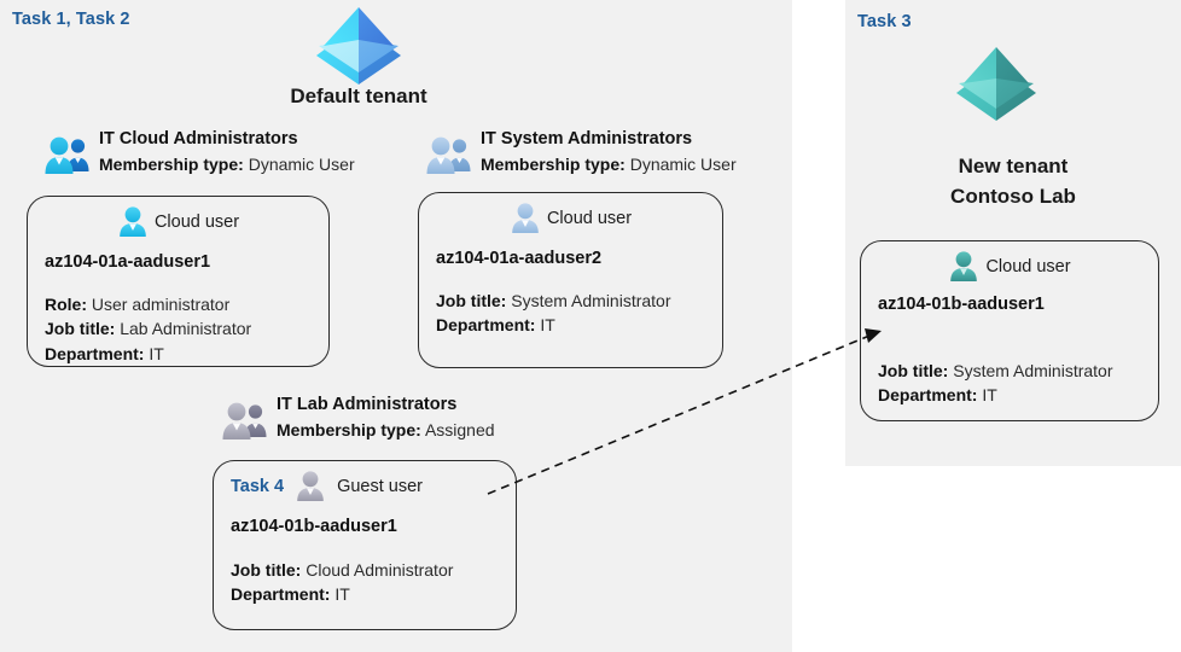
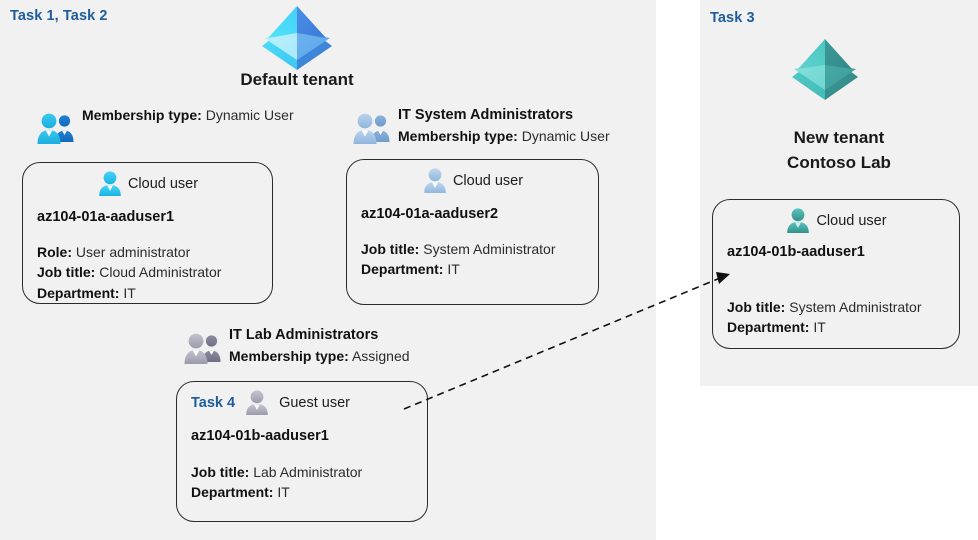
  Task 1, Task 2
  Task 3
  Default tenant
  New tenant
  Contoso Lab
- IT Cloud Administrators
  Membership type: Dynamic User
  Cloud user
  az104-01a-aaduser1
  Role: User administrator
- Job title: Lab Administrator
+ Job title: Cloud Administrator
  Department: IT
  IT System Administrators
  Membership type: Dynamic User
  Cloud user
  az104-01a-aaduser2
  Job title: System Administrator
  Department: IT
  IT Lab Administrators
  Membership type: Assigned
  Task 4
  Guest user
  az104-01b-aaduser1
- Job title: Cloud Administrator
+ Job title: Lab Administrator
  Department: IT
  Cloud user
  az104-01b-aaduser1
  Job title: System Administrator
  Department: IT
